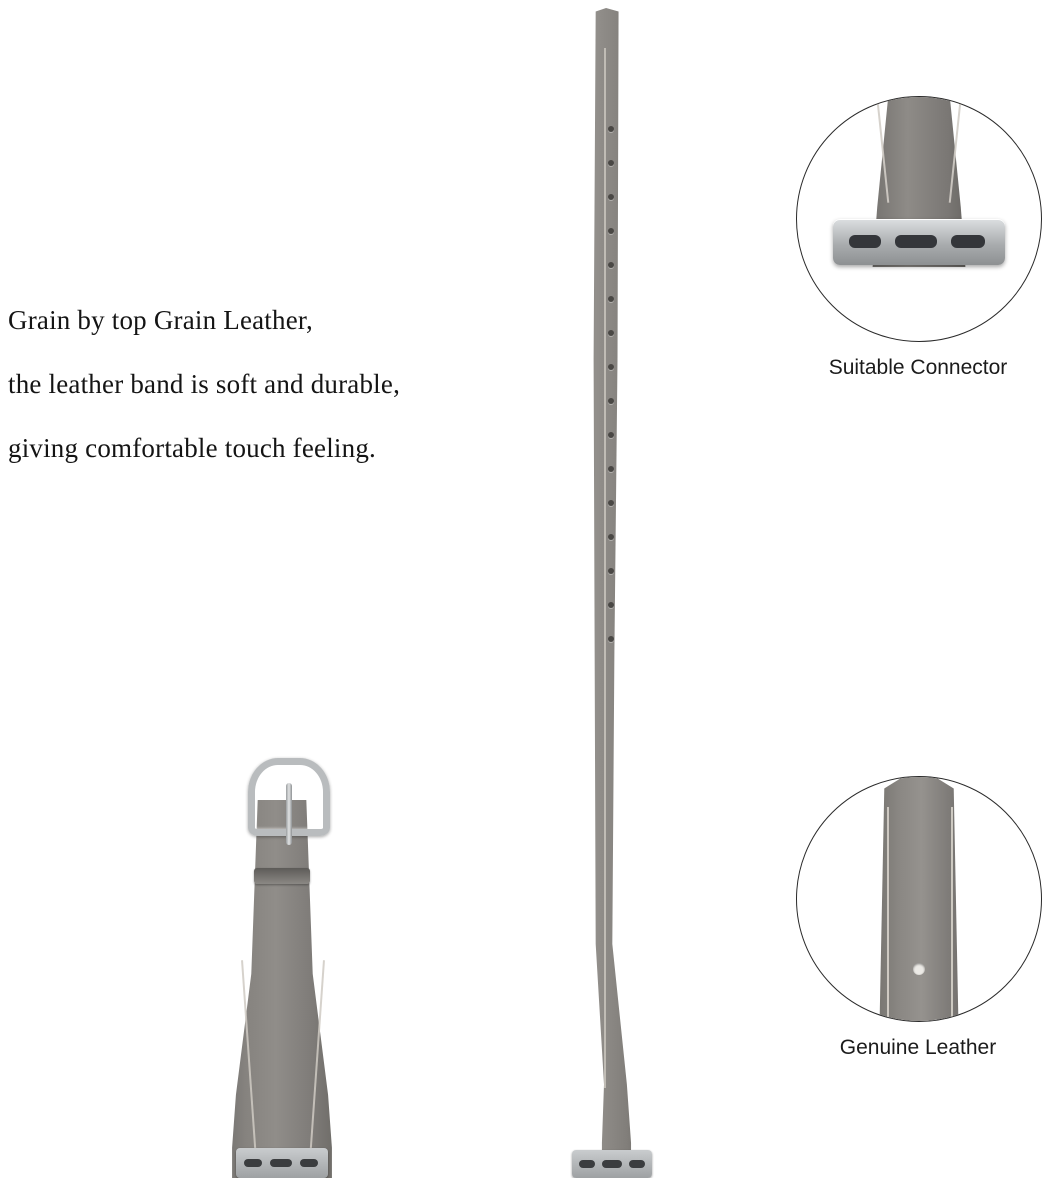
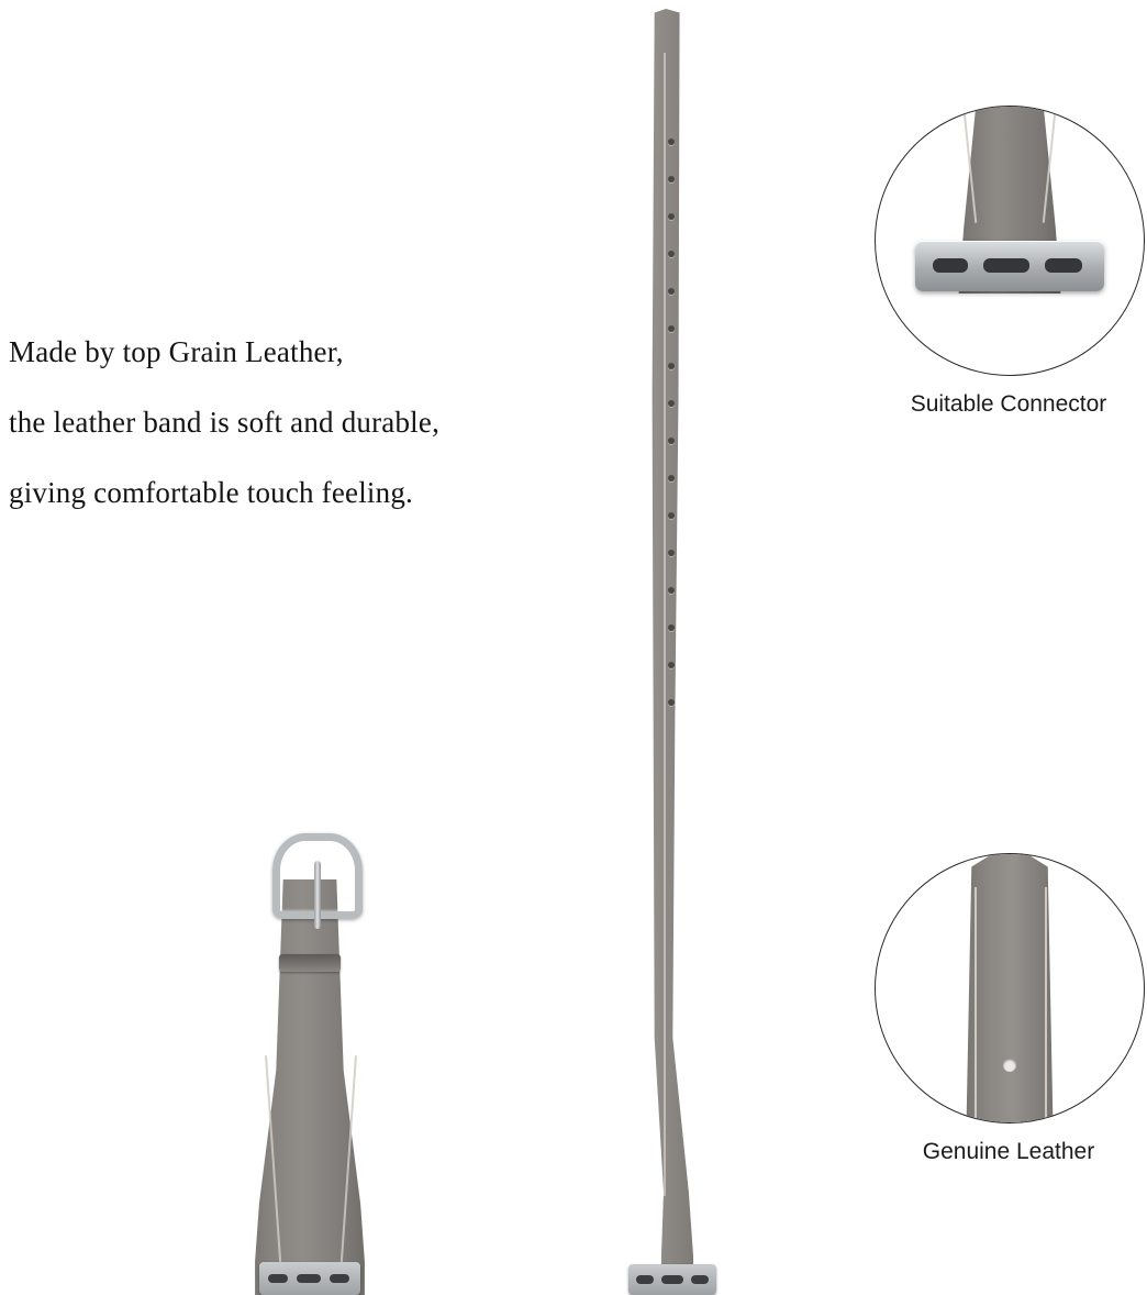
- Grain by top Grain Leather,
+ Made by top Grain Leather,
  the leather band is soft and durable,
  giving comfortable touch feeling.
  Suitable Connector
  Genuine Leather
